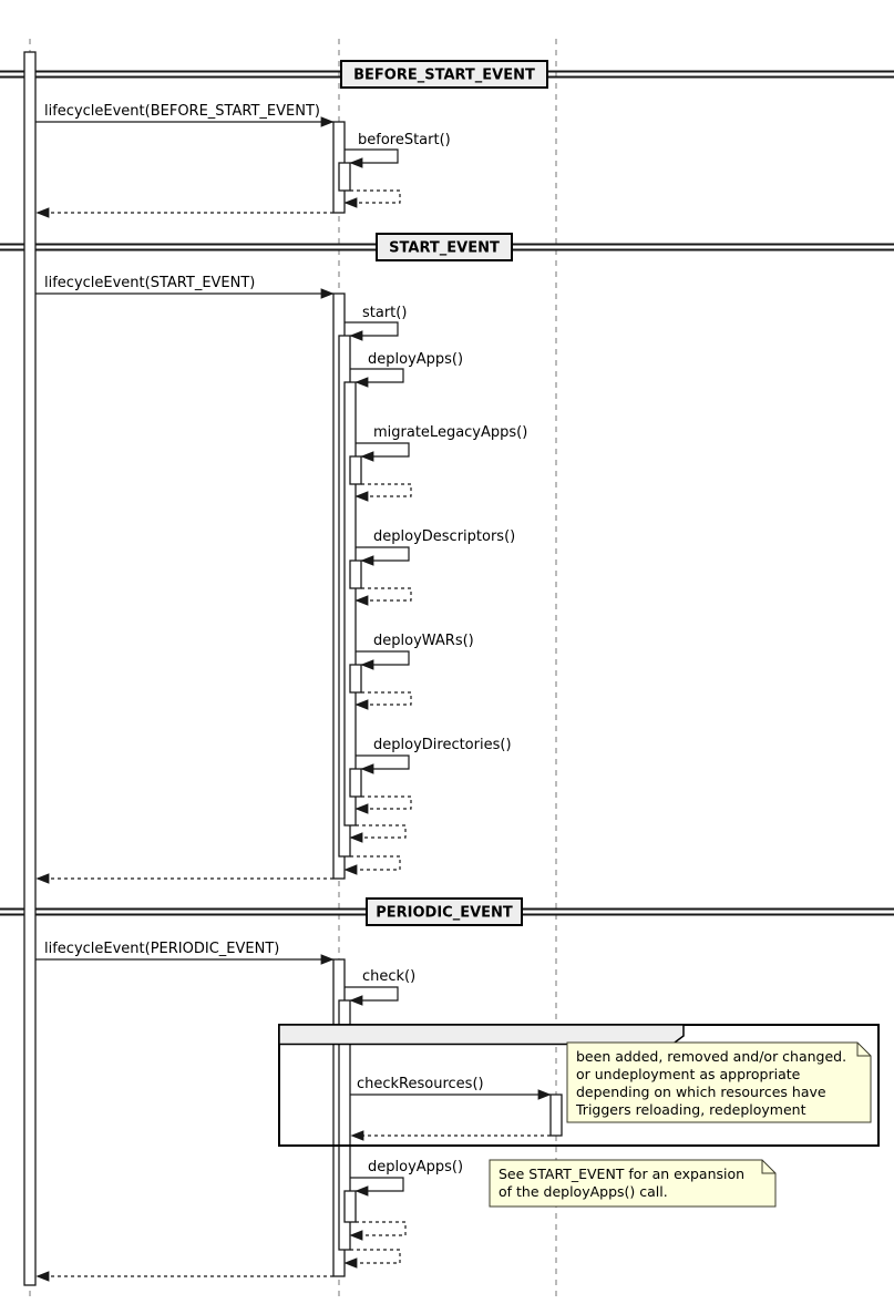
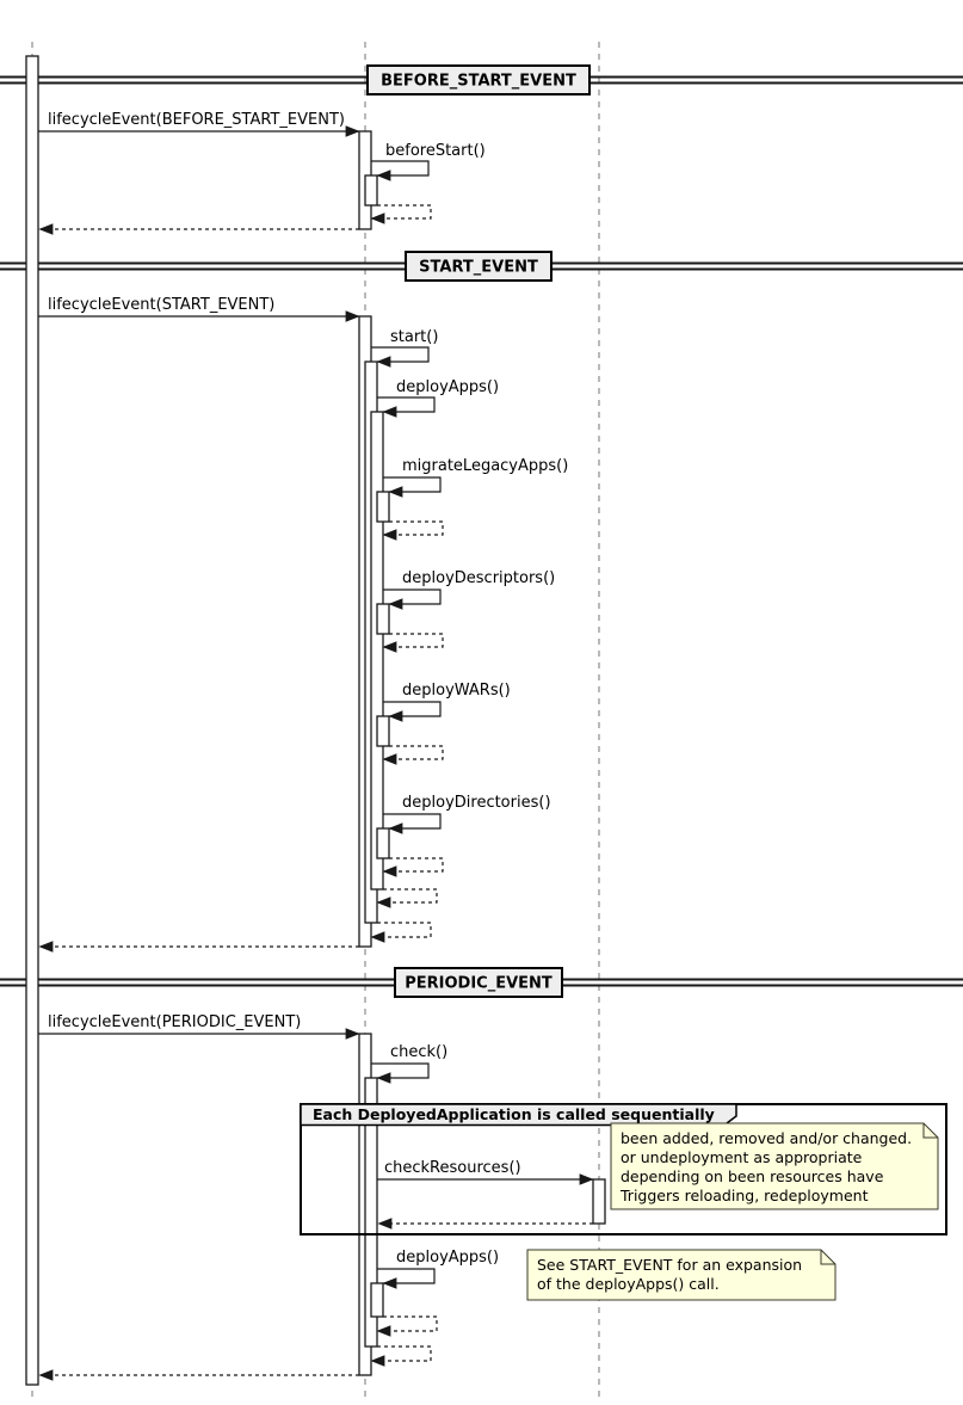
  BEFORE_START_EVENT
  START_EVENT
  PERIODIC_EVENT
+ Each DeployedApplication is called sequentially
  lifecycleEvent(BEFORE_START_EVENT)
  beforeStart()
  lifecycleEvent(START_EVENT)
  start()
  deployApps()
  migrateLegacyApps()
  deployDescriptors()
  deployWARs()
  deployDirectories()
  lifecycleEvent(PERIODIC_EVENT)
  check()
  checkResources()
  deployApps()
  been added, removed and/or changed.
  or undeployment as appropriate
- depending on which resources have
+ depending on been resources have
  Triggers reloading, redeployment
  See START_EVENT for an expansion
  of the deployApps() call.
